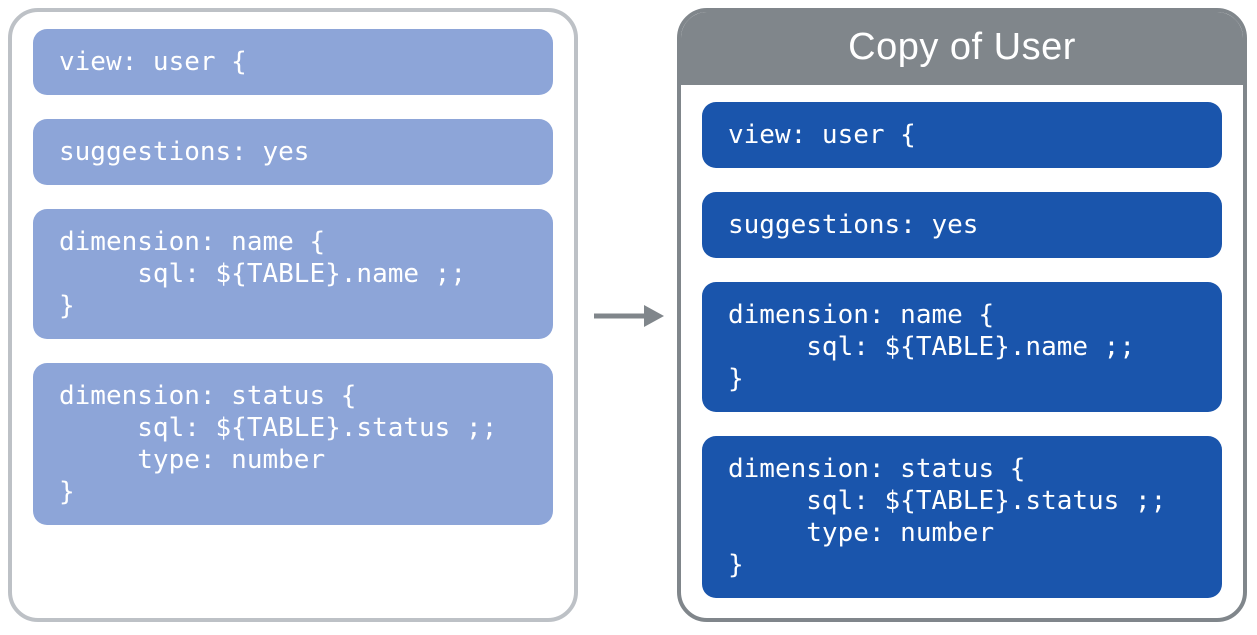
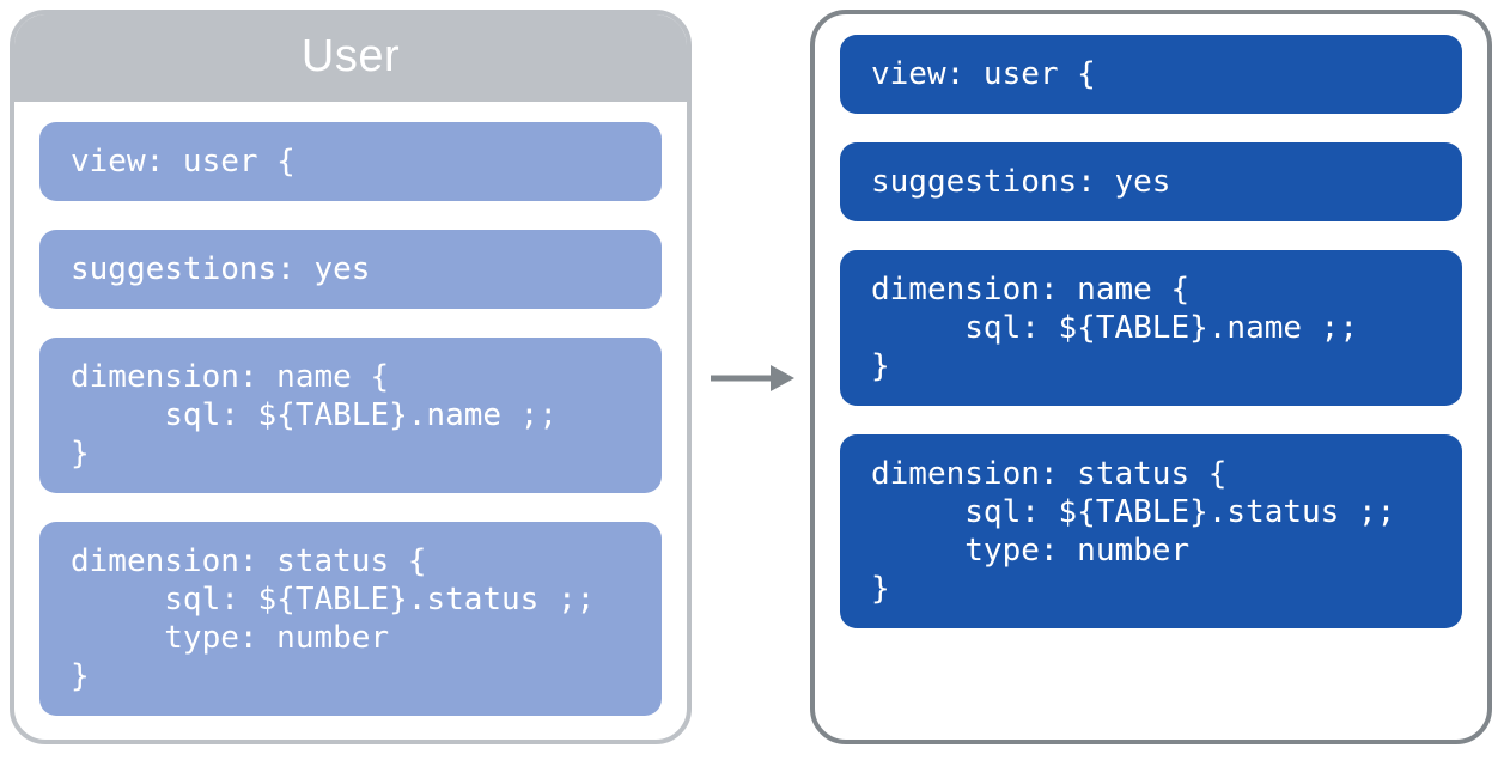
+ User
  view: user {
  suggestions: yes
  dimension: name {
  sql: ${TABLE}.name ;;
  }
  dimension: status {
  sql: ${TABLE}.status ;;
  type: number
  }
- Copy of User
  view: user {
  suggestions: yes
  dimension: name {
  sql: ${TABLE}.name ;;
  }
  dimension: status {
  sql: ${TABLE}.status ;;
  type: number
  }
